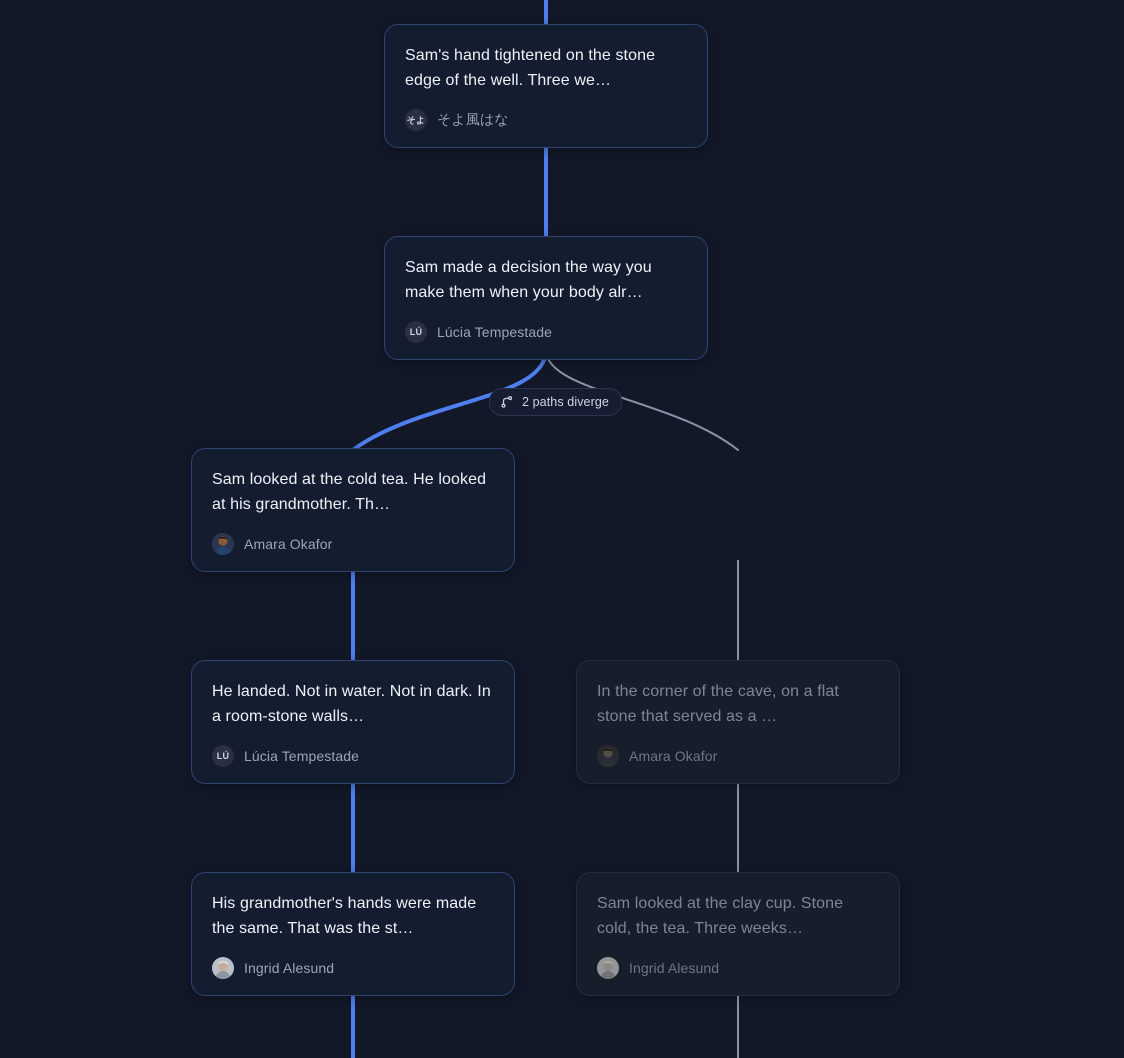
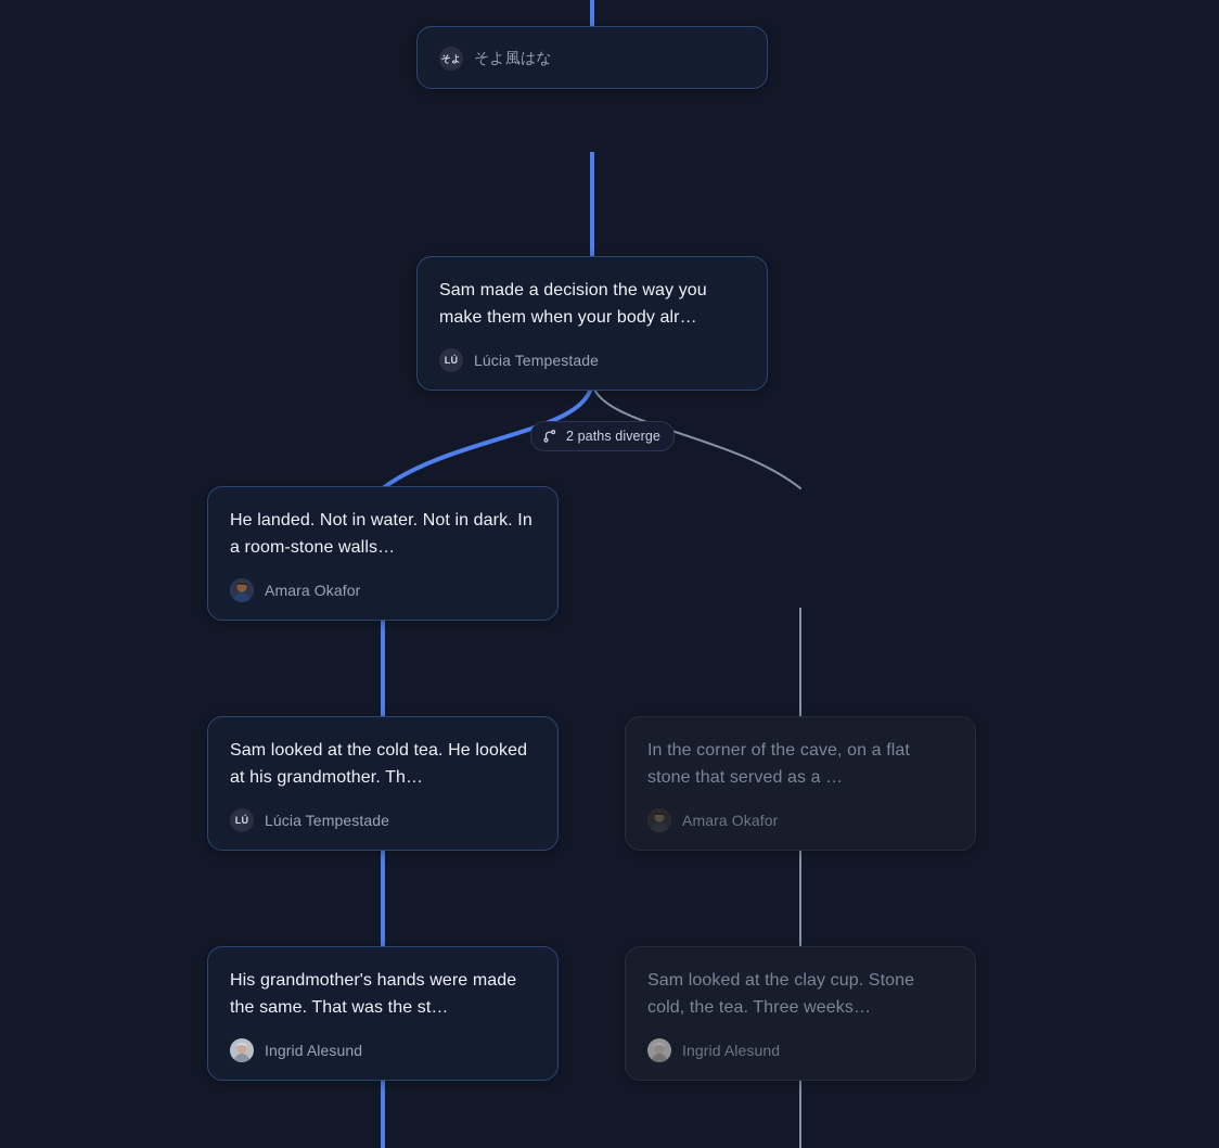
- Sam's hand tightened on the stone edge of the well. Three we…
  そよ
  そよ風はな
  Sam made a decision the way you make them when your body alr…
  LÚ
  Lúcia Tempestade
  2 paths diverge
- Sam looked at the cold tea. He looked at his grandmother. Th…
+ He landed. Not in water. Not in dark. In a room-stone walls…
  Amara Okafor
- He landed. Not in water. Not in dark. In a room-stone walls…
+ Sam looked at the cold tea. He looked at his grandmother. Th…
  LÚ
  Lúcia Tempestade
  In the corner of the cave, on a flat stone that served as a …
  Amara Okafor
  His grandmother's hands were made the same. That was the st…
  Ingrid Alesund
  Sam looked at the clay cup. Stone cold, the tea. Three weeks…
  Ingrid Alesund
